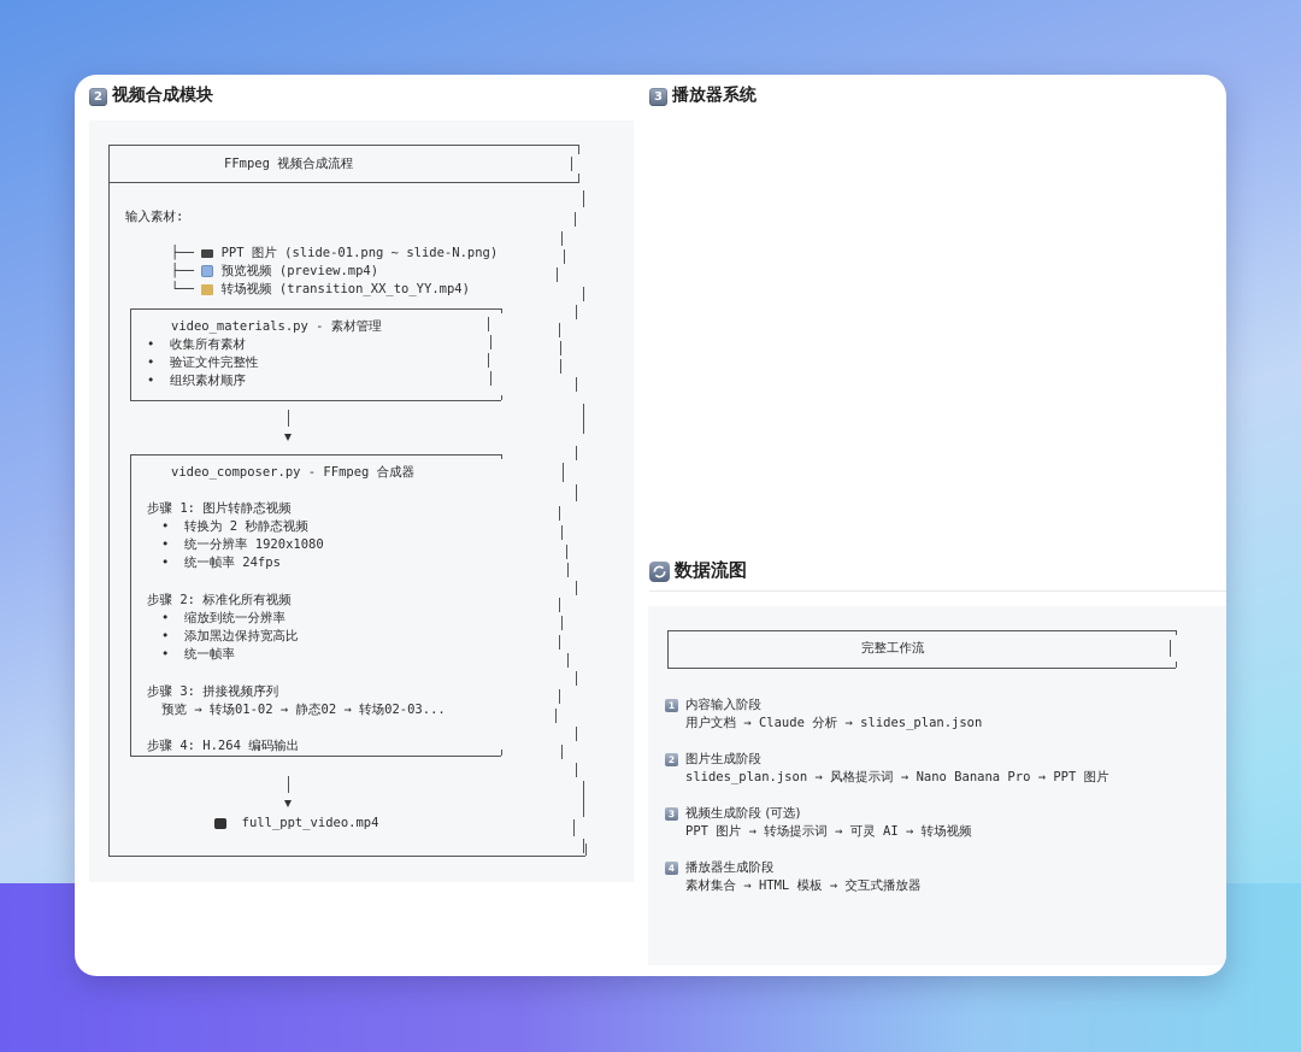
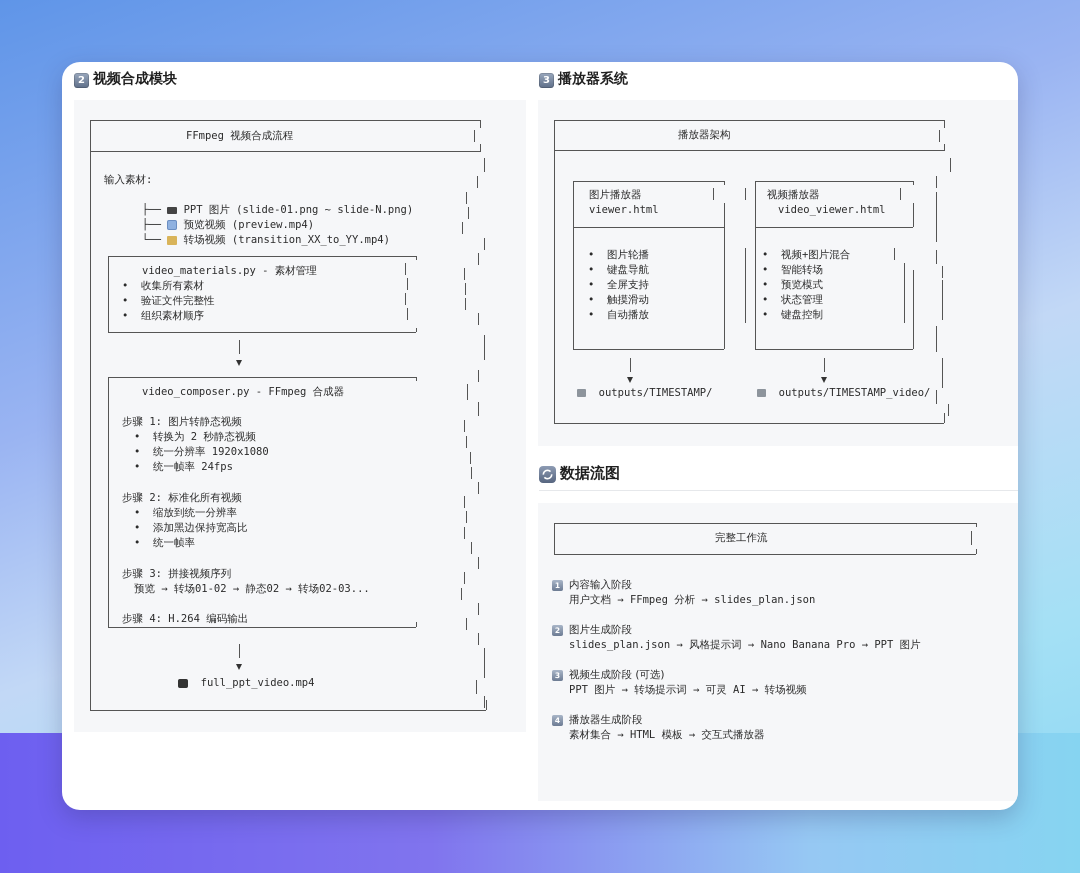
  2
  视频合成模块
  FFmpeg 视频合成流程
  输入素材:
  ├── PPT 图片 (slide-01.png ~ slide-N.png)
  ├── 预览视频 (preview.mp4)
  └── 转场视频 (transition_XX_to_YY.mp4)
  video_materials.py - 素材管理
  • 收集所有素材
  • 验证文件完整性
  • 组织素材顺序
  video_composer.py - FFmpeg 合成器
  步骤 1: 图片转静态视频
  • 转换为 2 秒静态视频
  • 统一分辨率 1920x1080
  • 统一帧率 24fps
  步骤 2: 标准化所有视频
  • 缩放到统一分辨率
  • 添加黑边保持宽高比
  • 统一帧率
  步骤 3: 拼接视频序列
  预览 → 转场01-02 → 静态02 → 转场02-03...
  步骤 4: H.264 编码输出
  full_ppt_video.mp4
  3
  播放器系统
+ 播放器架构
+ 图片播放器
+ viewer.html
+ • 图片轮播
+ • 键盘导航
+ • 全屏支持
+ • 触摸滑动
+ • 自动播放
+ 视频播放器
+ video_viewer.html
+ • 视频+图片混合
+ • 智能转场
+ • 预览模式
+ • 状态管理
+ • 键盘控制
+ outputs/TIMESTAMP/
+ outputs/TIMESTAMP_video/
  数据流图
  完整工作流
  1 内容输入阶段
- 用户文档 → Claude 分析 → slides_plan.json
+ 用户文档 → FFmpeg 分析 → slides_plan.json
  2 图片生成阶段
  slides_plan.json → 风格提示词 → Nano Banana Pro → PPT 图片
  3 视频生成阶段 (可选)
  PPT 图片 → 转场提示词 → 可灵 AI → 转场视频
  4 播放器生成阶段
  素材集合 → HTML 模板 → 交互式播放器
